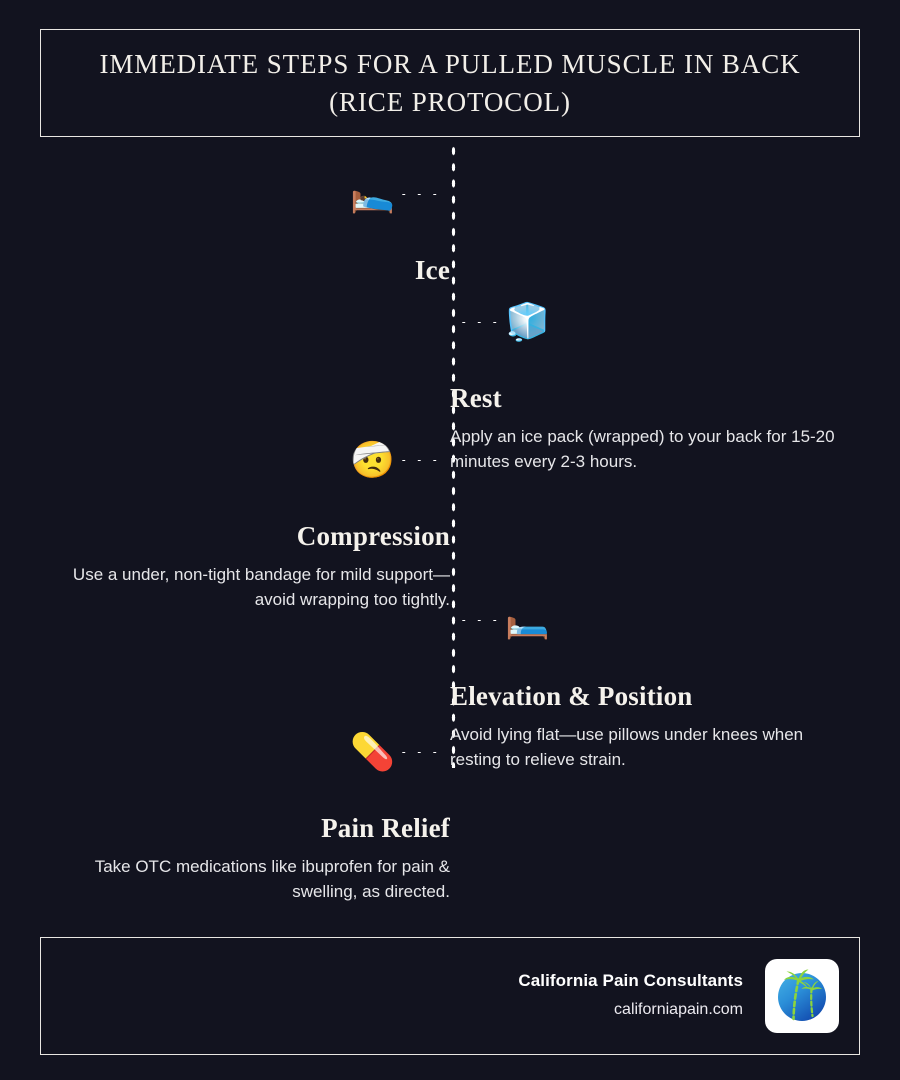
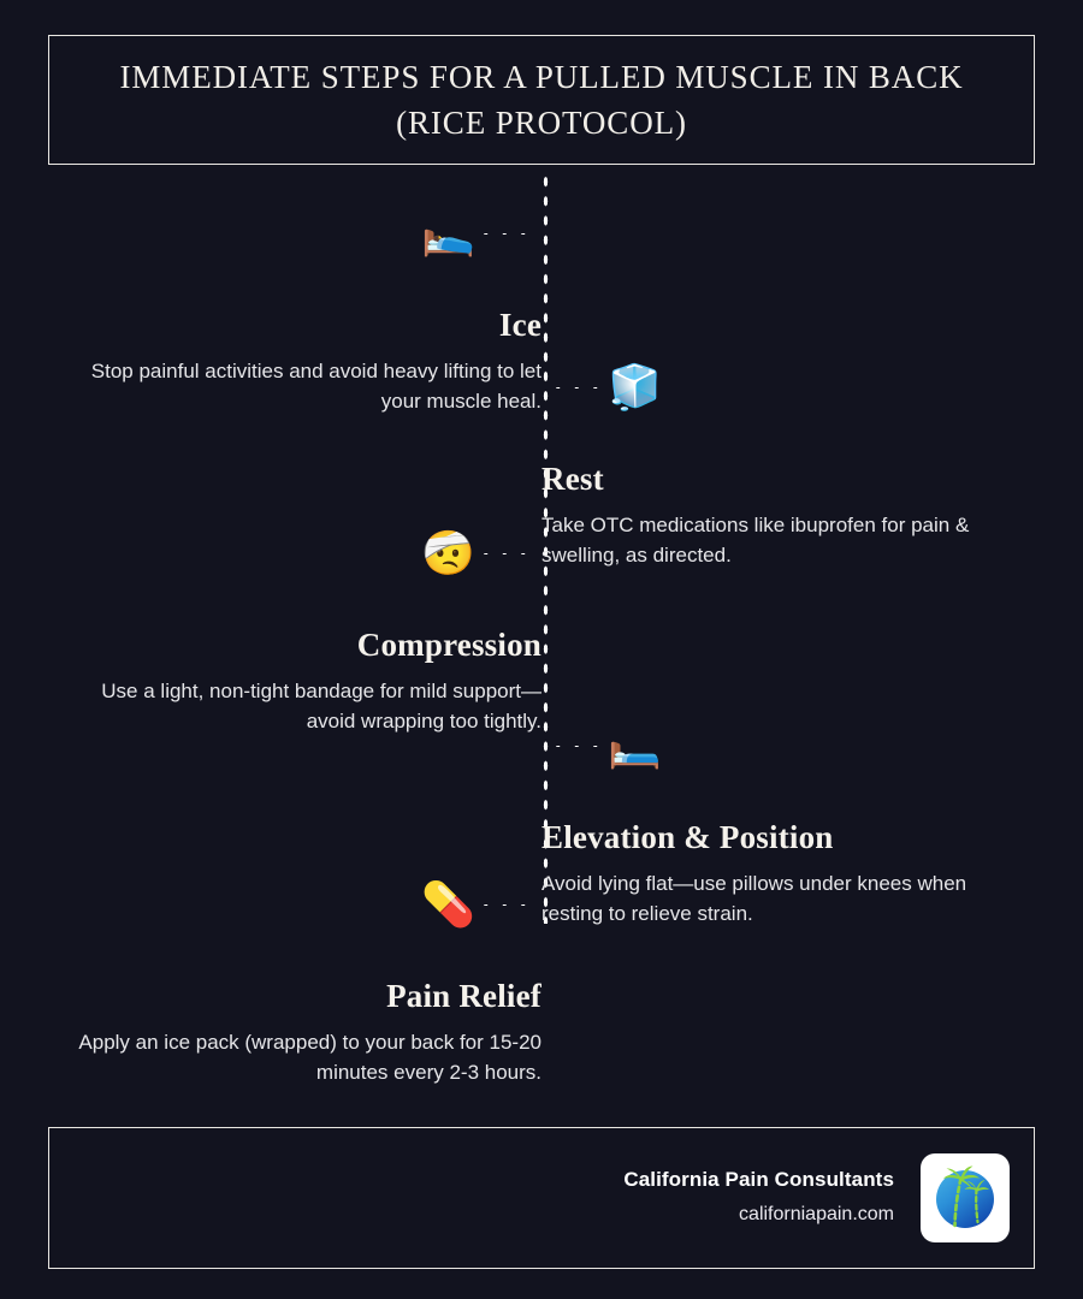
  IMMEDIATE STEPS FOR A PULLED MUSCLE IN BACK (RICE PROTOCOL)
  🛌
  Ice
+ Stop painful activities and avoid heavy lifting to let your muscle heal.
  🧊
  Rest
- Apply an ice pack (wrapped) to your back for 15-20 minutes every 2-3 hours.
+ Take OTC medications like ibuprofen for pain & swelling, as directed.
  🤕
  Compression
- Use a under, non-tight bandage for mild support—avoid wrapping too tightly.
+ Use a light, non-tight bandage for mild support—avoid wrapping too tightly.
  🛏️
  Elevation & Position
  Avoid lying flat—use pillows under knees when resting to relieve strain.
  💊
  Pain Relief
- Take OTC medications like ibuprofen for pain & swelling, as directed.
+ Apply an ice pack (wrapped) to your back for 15-20 minutes every 2-3 hours.
  California Pain Consultants
  californiapain.com
